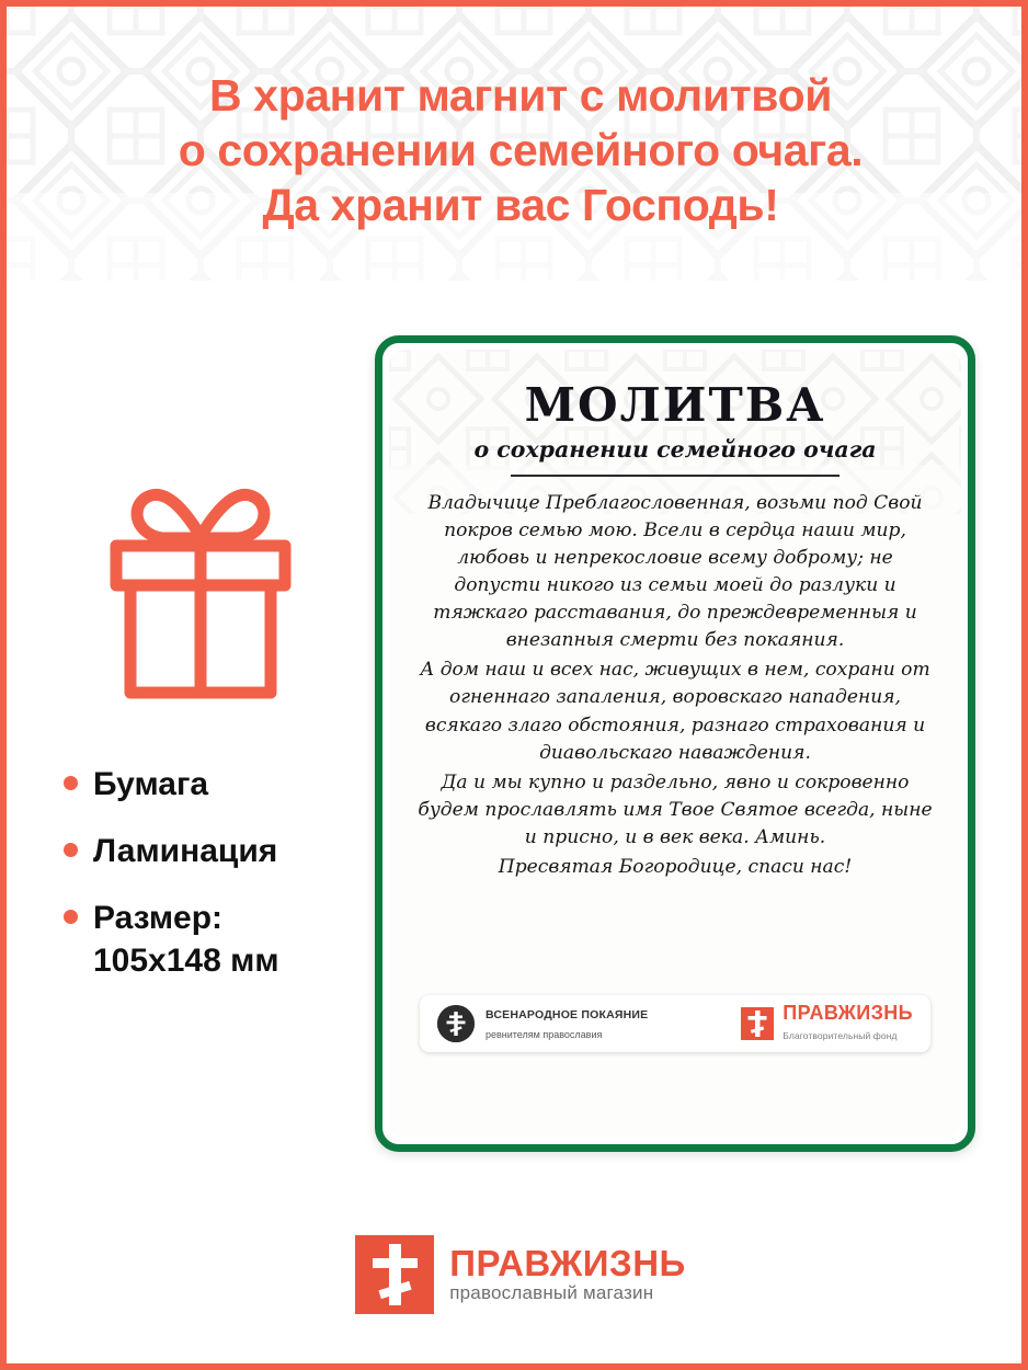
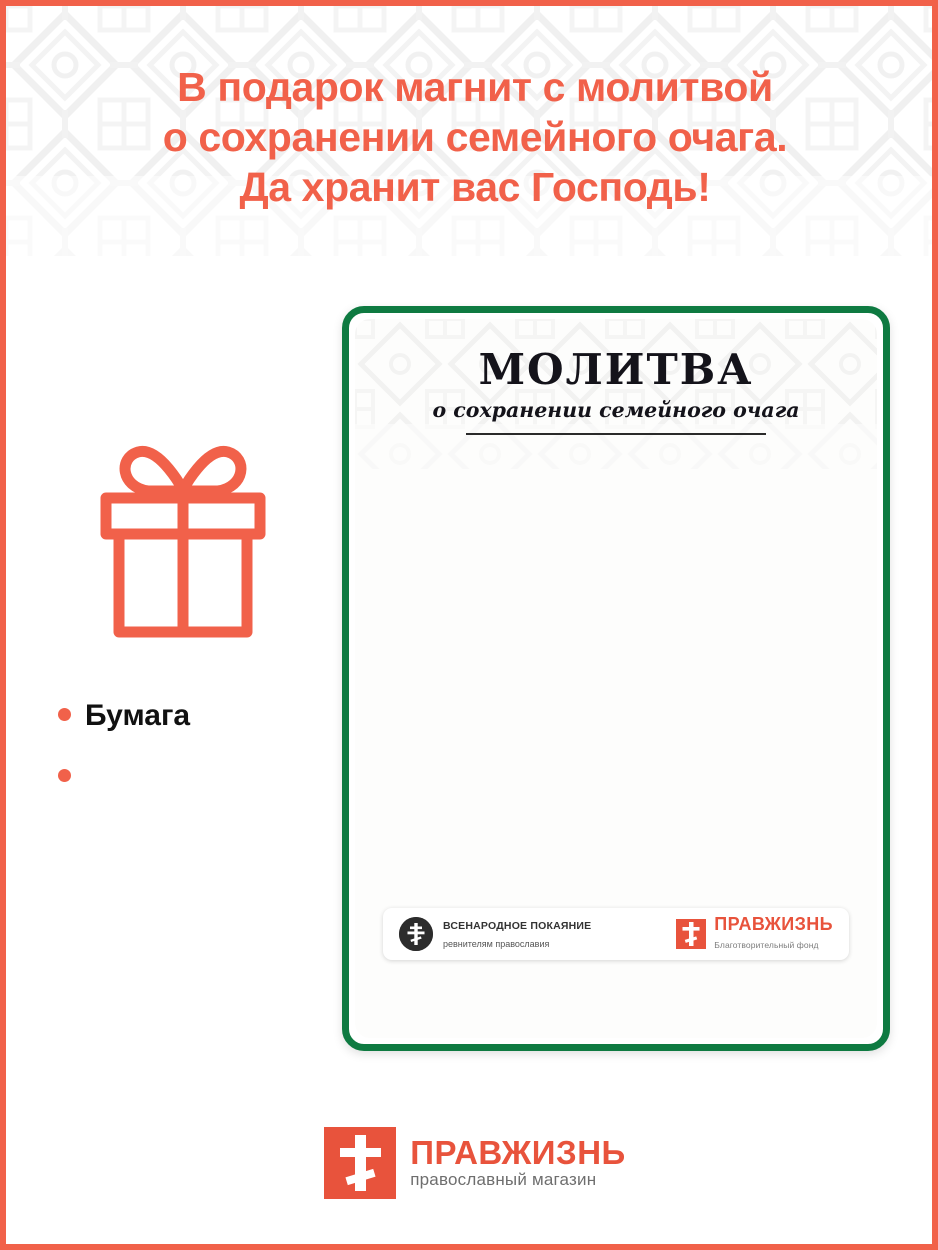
- В хранит магнит с молитвой
+ В подарок магнит с молитвой
  о сохранении семейного очага.
  Да хранит вас Господь!
  Бумага
- Ламинация
- Размер:
- 105х148 мм
  МОЛИТВА
  о сохранении семейного очага
- Владычице Преблагословенная, возьми под Свой покров семью мою. Всели в сердца наши мир, любовь и непрекословие всему доброму; не допусти никого из семьи моей до разлуки и тяжкаго расставания, до преждевременныя и внезапныя смерти без покаяния.
- А дом наш и всех нас, живущих в нем, сохрани от огненнаго запаления, воровскаго нападения, всякаго злаго обстояния, разнаго страхования и диавольскаго наваждения.
- Да и мы купно и раздельно, явно и сокровенно будем прославлять имя Твое Святое всегда, ныне и присно, и в век века. Аминь.
- Пресвятая Богородице, спаси нас!
  ВСЕНАРОДНОЕ ПОКАЯНИЕ
  ревнителям православия
  ПРАВЖИЗНЬ
  Благотворительный фонд
  ПРАВЖИЗНЬ
  православный магазин
